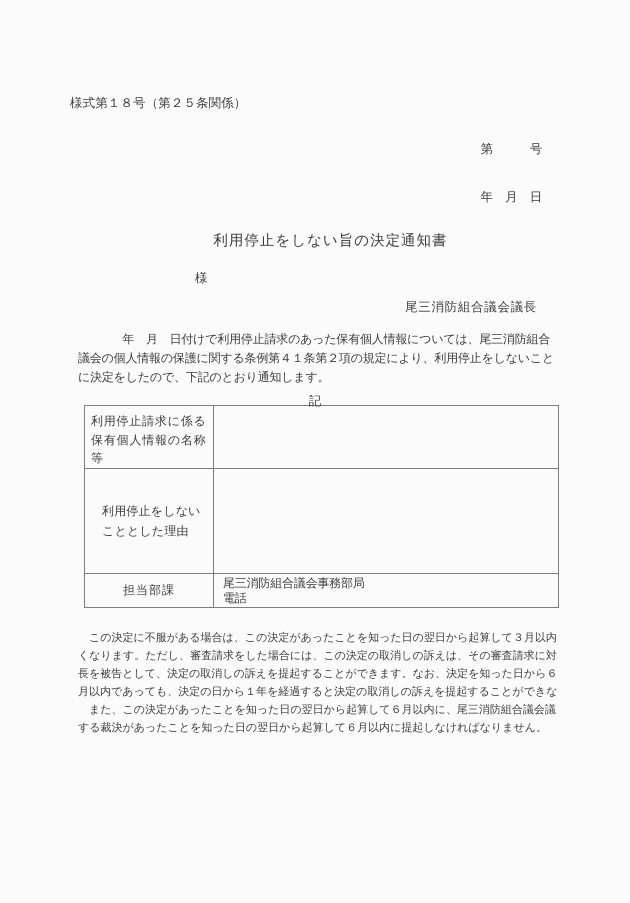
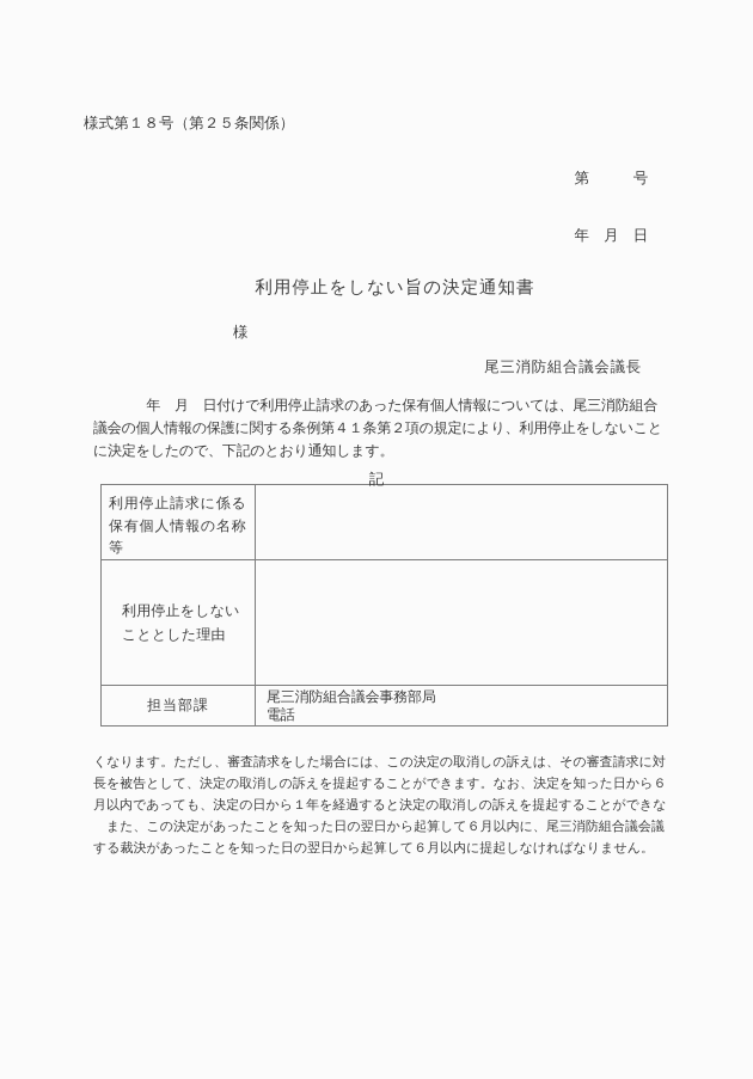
  様式第１８号（第２５条関係）
  第 号
  年 月 日
  利用停止をしない旨の決定通知書
  様
  尾三消防組合議会議長
  年 月 日付けで利用停止請求のあった保有個人情報については、尾三消防組合
  議会の個人情報の保護に関する条例第４１条第２項の規定により、利用停止をしないこと
  に決定をしたので、下記のとおり通知します。
  記
  利用停止請求に係る保有個人情報の名称等
  利用停止をしない こととした理由
  担当部課	尾三消防組合議会事務部局 電話
- この決定に不服がある場合は、この決定があったことを知った日の翌日から起算して３月以内
  くなります。ただし、審査請求をした場合には、この決定の取消しの訴えは、その審査請求に対
  長を被告として、決定の取消しの訴えを提起することができます。なお、決定を知った日から６
  月以内であっても、決定の日から１年を経過すると決定の取消しの訴えを提起することができな
  また、この決定があったことを知った日の翌日から起算して６月以内に、尾三消防組合議会議
  する裁決があったことを知った日の翌日から起算して６月以内に提起しなければなりません。
